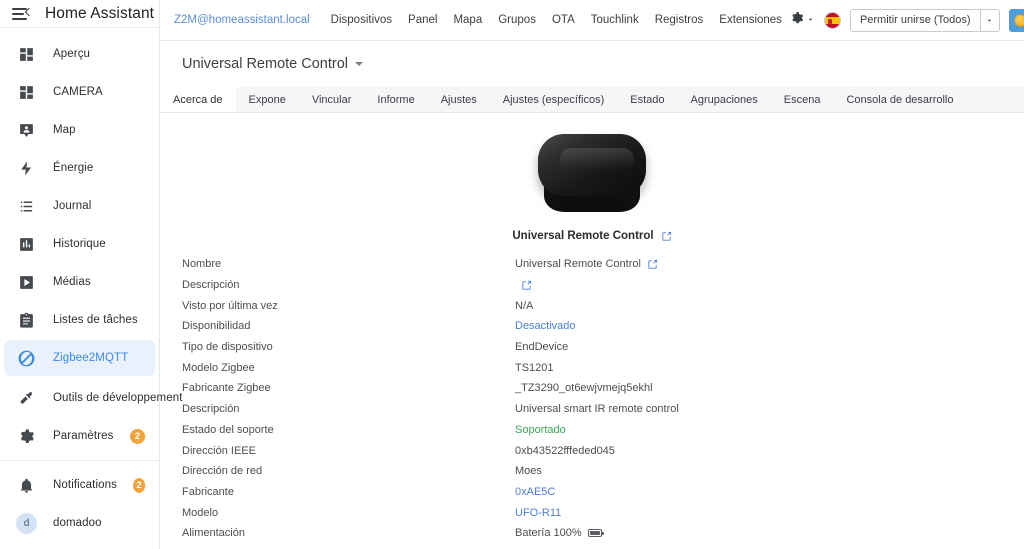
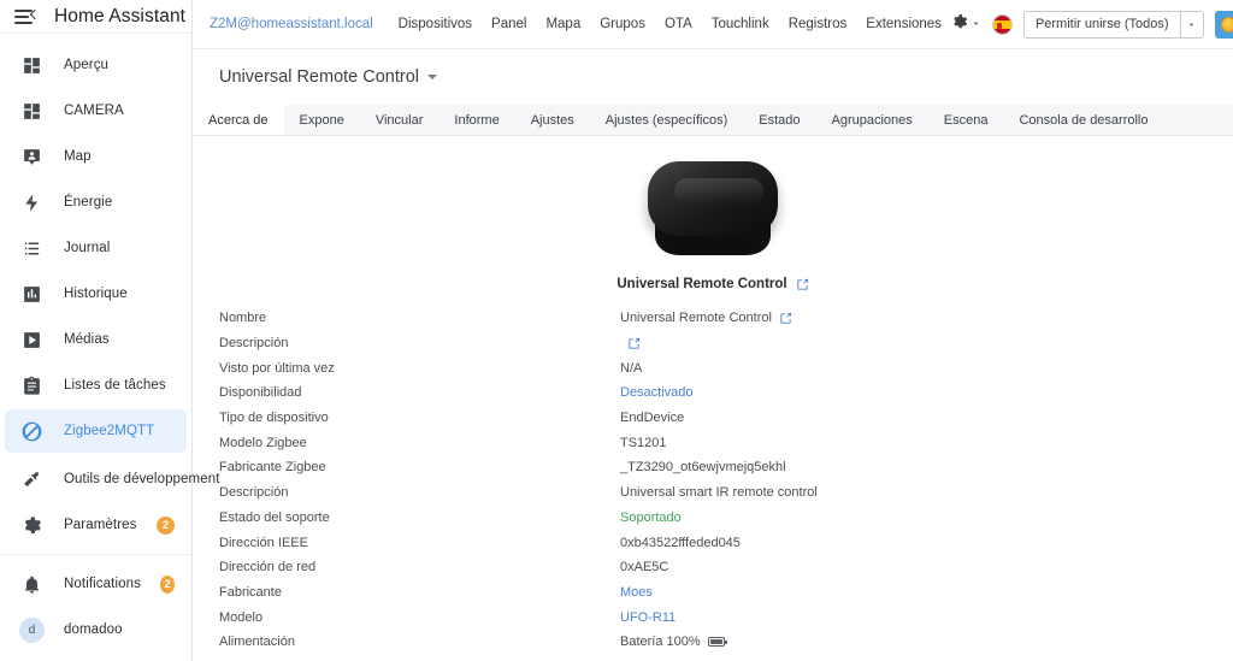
  Home Assistant
  Aperçu
  CAMERA
  Map
  Énergie
  Journal
  Historique
  Médias
  Listes de tâches
  Zigbee2MQTT
  Outils de développement
  Paramètres
  2
  Notifications
  2
  d
  domadoo
  Z2M@homeassistant.local
  Dispositivos
  Panel
  Mapa
  Grupos
  OTA
  Touchlink
  Registros
  Extensiones
  Permitir unirse (Todos)
  Universal Remote Control
  Acerca de
  Expone
  Vincular
  Informe
  Ajustes
  Ajustes (específicos)
  Estado
  Agrupaciones
  Escena
  Consola de desarrollo
  Universal Remote Control
  Nombre
  Universal Remote Control
  Descripción
  Visto por última vez
  N/A
  Disponibilidad
  Desactivado
  Tipo de dispositivo
  EndDevice
  Modelo Zigbee
  TS1201
  Fabricante Zigbee
  _TZ3290_ot6ewjvmejq5ekhl
  Descripción
  Universal smart IR remote control
  Estado del soporte
  Soportado
  Dirección IEEE
  0xb43522fffeded045
  Dirección de red
- Moes
+ 0xAE5C
  Fabricante
- 0xAE5C
+ Moes
  Modelo
  UFO-R11
  Alimentación
  Batería 100%
